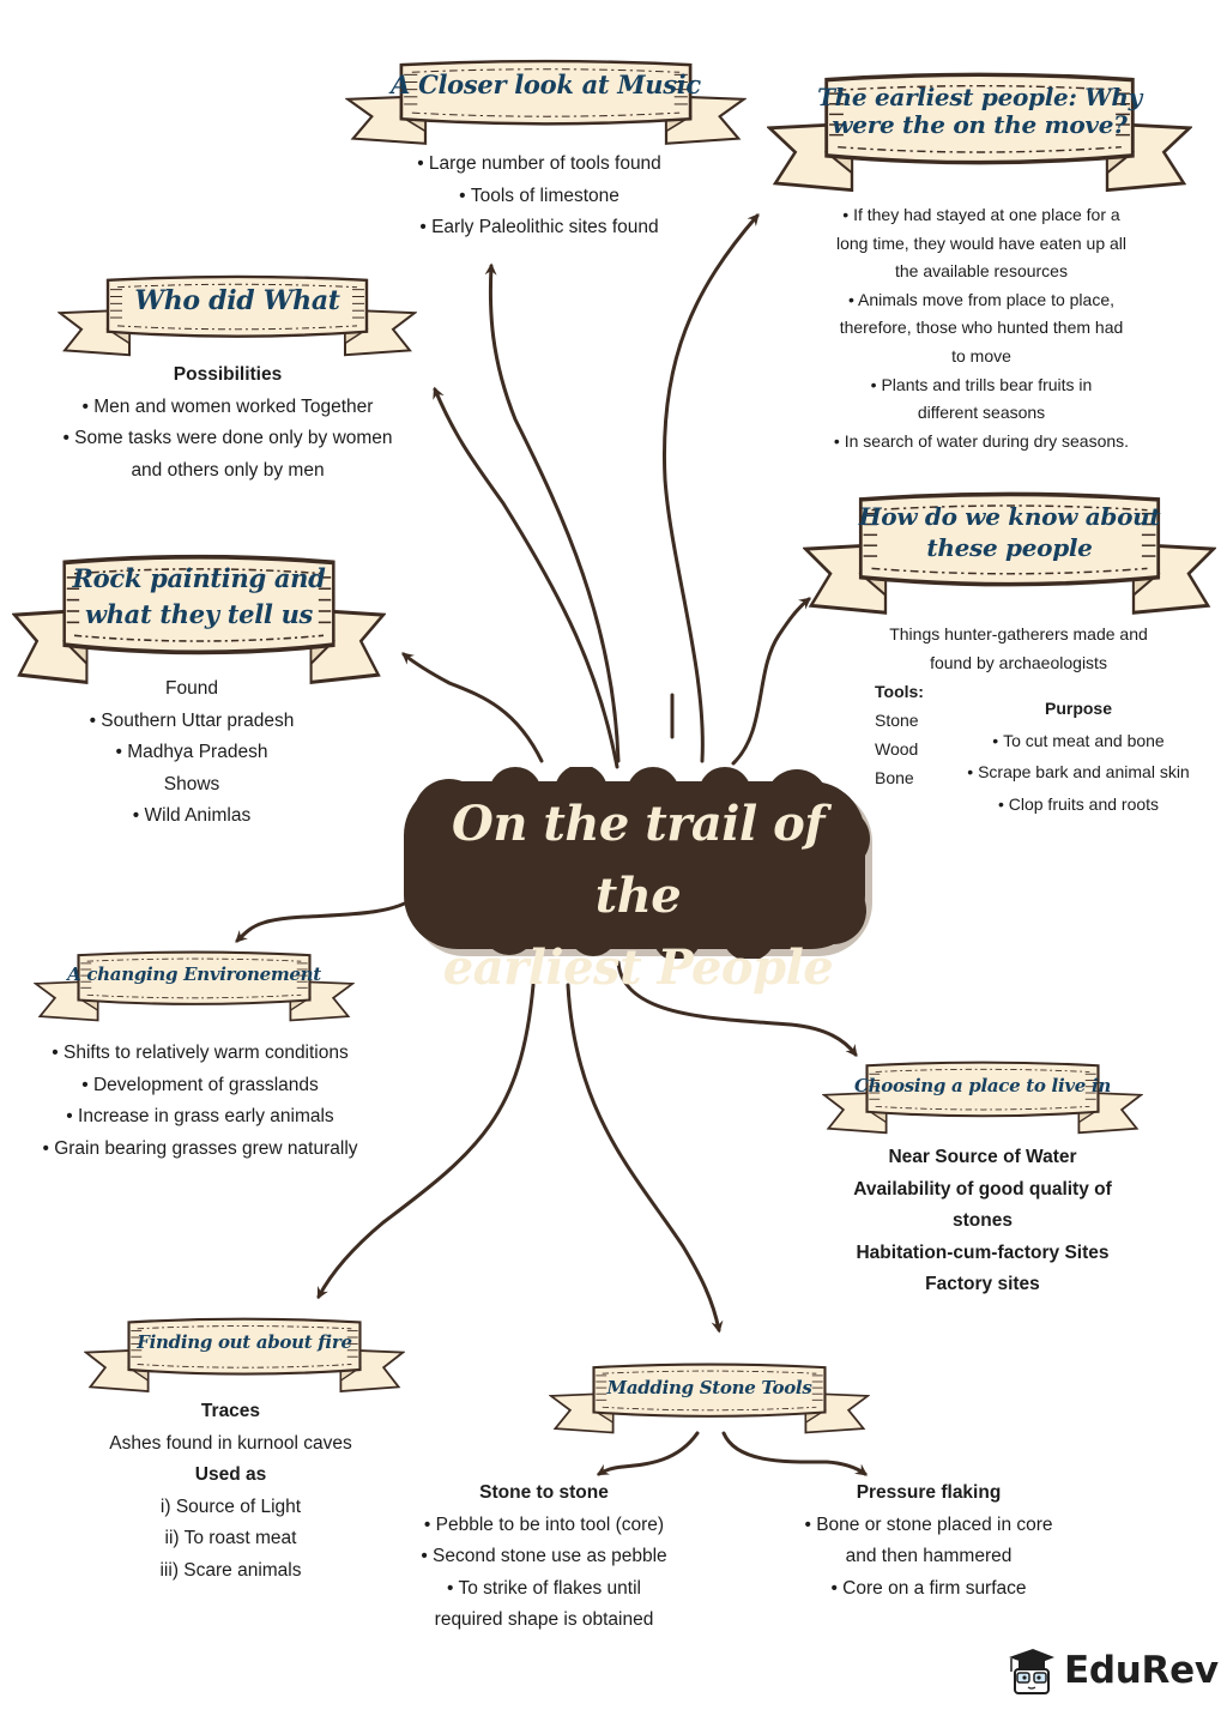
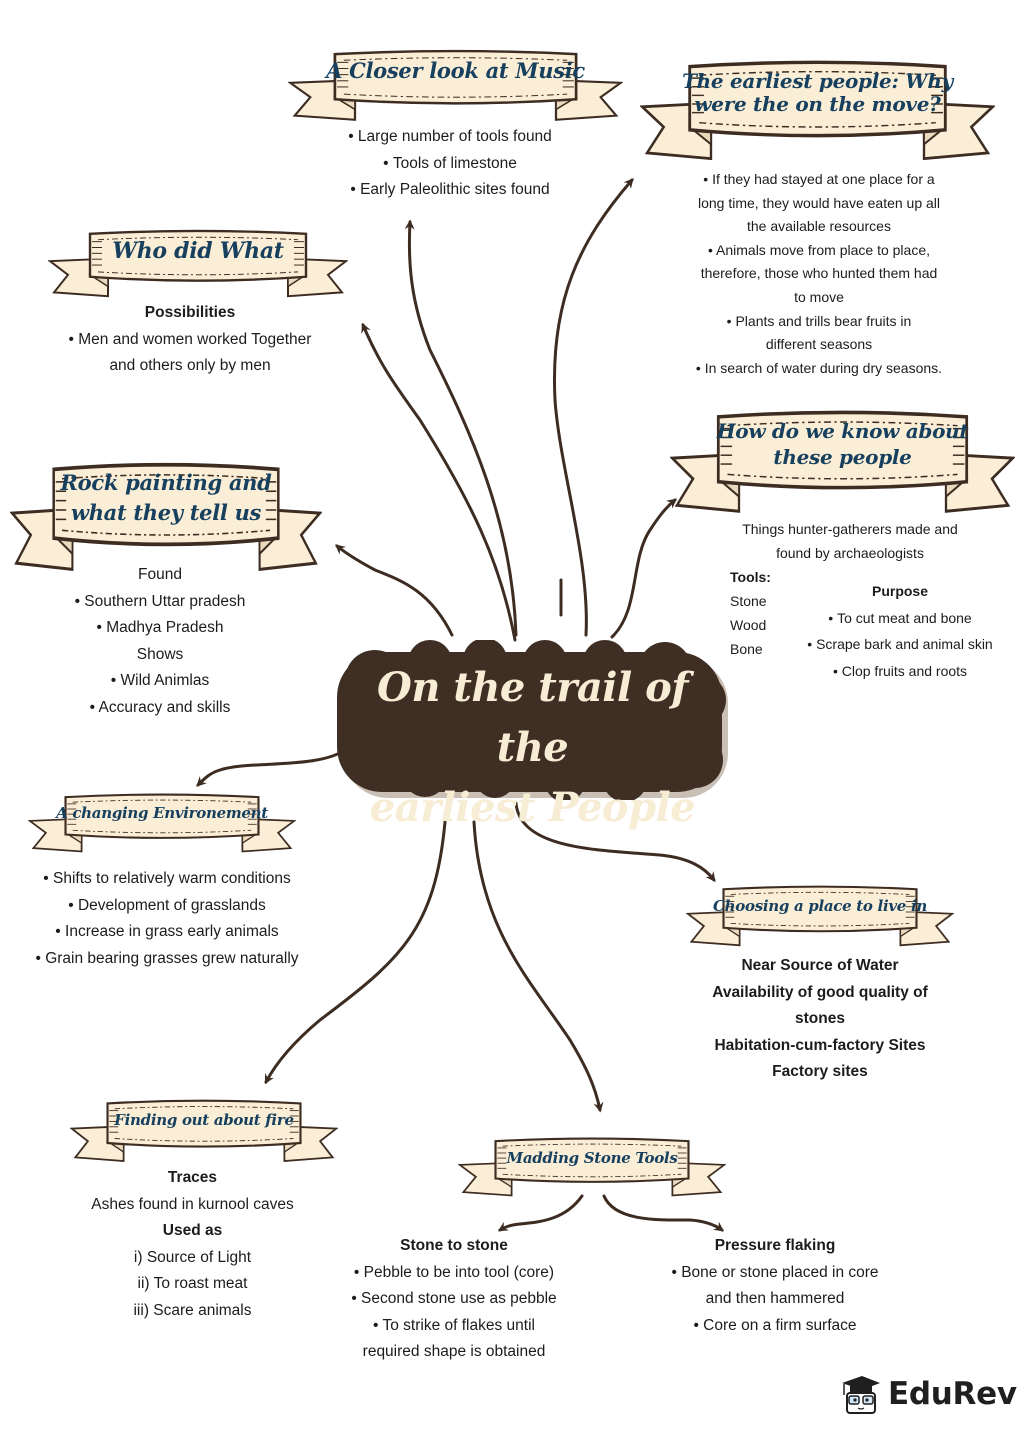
  A Closer look at Music
  Large number of tools found
  Tools of limestone
  Early Paleolithic sites found
  The earliest people: Why
  were the on the move?
  • If they had stayed at one place for a
  long time, they would have eaten up all
  the available resources
  • Animals move from place to place,
  therefore, those who hunted them had
  to move
  • Plants and trills bear fruits in
  different seasons
  • In search of water during dry seasons.
  Who did What
  Possibilities
  • Men and women worked Together
- • Some tasks were done only by women
  and others only by men
  Rock painting and
  what they tell us
  Found
  • Southern Uttar pradesh
  • Madhya Pradesh
  Shows
  • Wild Animlas
+ • Accuracy and skills
  How do we know about
  these people
  Things hunter-gatherers made and
  found by archaeologists
  Tools:
  Stone
  Wood
  Bone
  Purpose
  To cut meat and bone
  Scrape bark and animal skin
  Clop fruits and roots
  On the trail of the
  earliest People
  A changing Environement
  Shifts to relatively warm conditions
  Development of grasslands
  Increase in grass early animals
  Grain bearing grasses grew naturally
  Choosing a place to live in
  Near Source of Water
  Availability of good quality of
  stones
  Habitation-cum-factory Sites
  Factory sites
  Finding out about fire
  Traces
  Ashes found in kurnool caves
  Used as
  i) Source of Light
  ii) To roast meat
  iii) Scare animals
  Madding Stone Tools
  Stone to stone
  • Pebble to be into tool (core)
  • Second stone use as pebble
  • To strike of flakes until
  required shape is obtained
  Pressure flaking
  • Bone or stone placed in core
  and then hammered
  • Core on a firm surface
  EduRev
